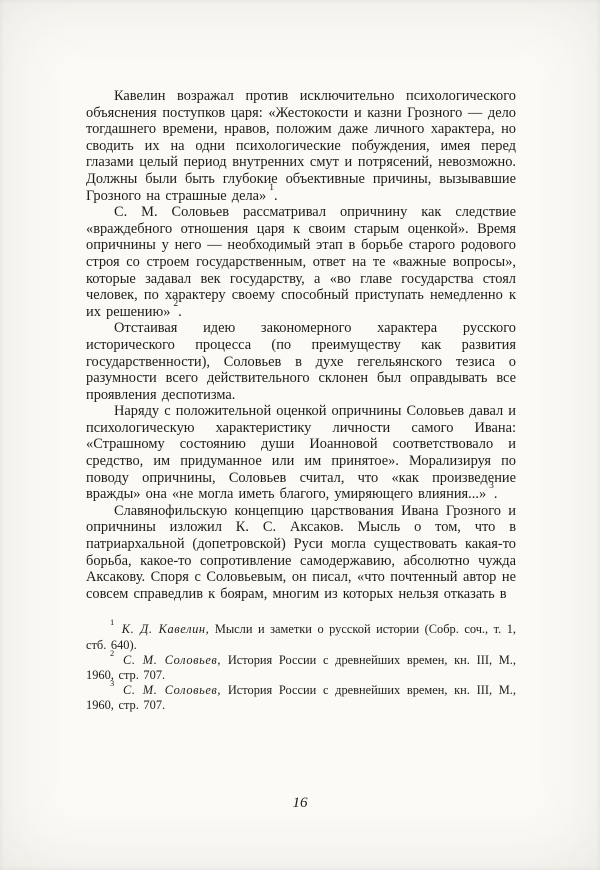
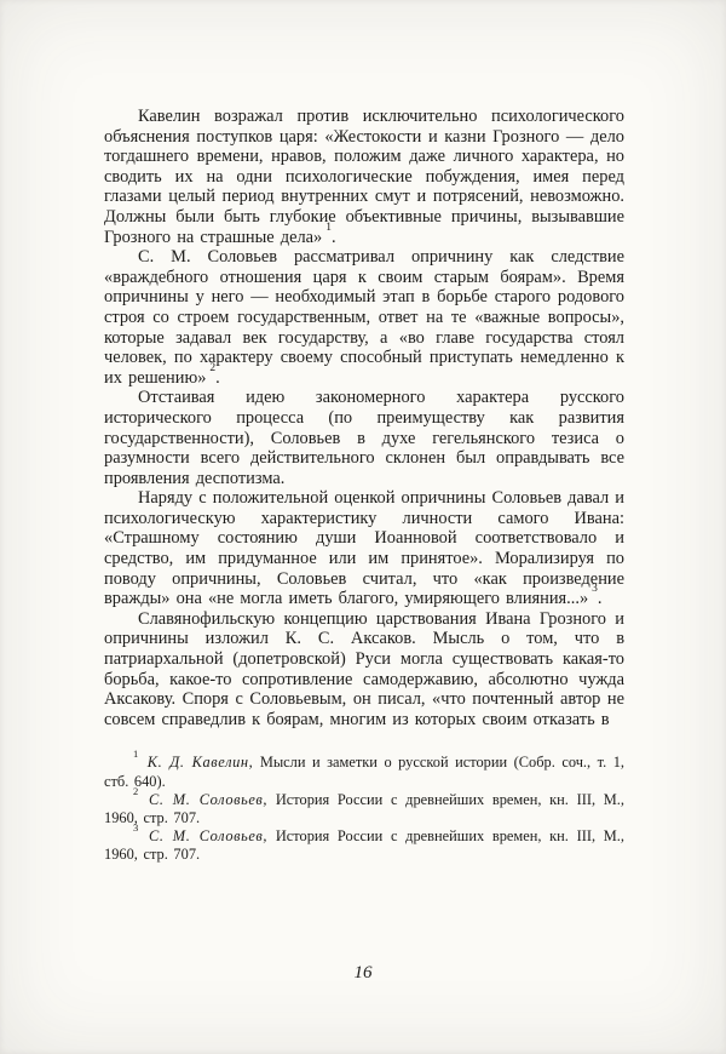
  Кавелин возражал против исключительно психологического объяснения поступков царя: «Жестокости и казни Грозного — дело тогдашнего времени, нравов, положим даже личного характера, но сводить их на одни психологические побуждения, имея перед глазами целый период внутренних смут и потрясений, невозможно. Должны были быть глубокие объективные причины, вызывавшие Грозного на страшные дела» 1.
- С. М. Соловьев рассматривал опричнину как следствие «враждебного отношения царя к своим старым оценкой». Время опричнины у него — необходимый этап в борьбе старого родового строя со строем государственным, ответ на те «важные вопросы», которые задавал век государству, а «во главе государства стоял человек, по характеру своему способный приступать немедленно к их решению» 2.
+ С. М. Соловьев рассматривал опричнину как следствие «враждебного отношения царя к своим старым боярам». Время опричнины у него — необходимый этап в борьбе старого родового строя со строем государственным, ответ на те «важные вопросы», которые задавал век государству, а «во главе государства стоял человек, по характеру своему способный приступать немедленно к их решению» 2.
  Отстаивая идею закономерного характера русского исторического процесса (по преимуществу как развития государственности), Соловьев в духе гегельянского тезиса о разумности всего действительного склонен был оправдывать все проявления деспотизма.
  Наряду с положительной оценкой опричнины Соловьев давал и психологическую характеристику личности самого Ивана: «Страшному состоянию души Иоанновой соответствовало и средство, им придуманное или им принятое». Морализируя по поводу опричнины, Соловьев считал, что «как произведение вражды» она «не могла иметь благого, умиряющего влияния...» 3.
- Славянофильскую концепцию царствования Ивана Грозного и опричнины изложил К. С. Аксаков. Мысль о том, что в патриархальной (допетровской) Руси могла существовать какая-то борьба, какое-то сопротивление самодержавию, абсолютно чужда Аксакову. Споря с Соловьевым, он писал, «что почтенный автор не совсем справедлив к боярам, многим из которых нельзя отказать в
+ Славянофильскую концепцию царствования Ивана Грозного и опричнины изложил К. С. Аксаков. Мысль о том, что в патриархальной (допетровской) Руси могла существовать какая-то борьба, какое-то сопротивление самодержавию, абсолютно чужда Аксакову. Споря с Соловьевым, он писал, «что почтенный автор не совсем справедлив к боярам, многим из которых своим отказать в
  1 К. Д. Кавелин, Мысли и заметки о русской истории (Собр. соч., т. 1, стб. 640).
  2 С. М. Соловьев, История России с древнейших времен, кн. III, М., 1960, стр. 707.
  3 С. М. Соловьев, История России с древнейших времен, кн. III, М., 1960, стр. 707.
  16
